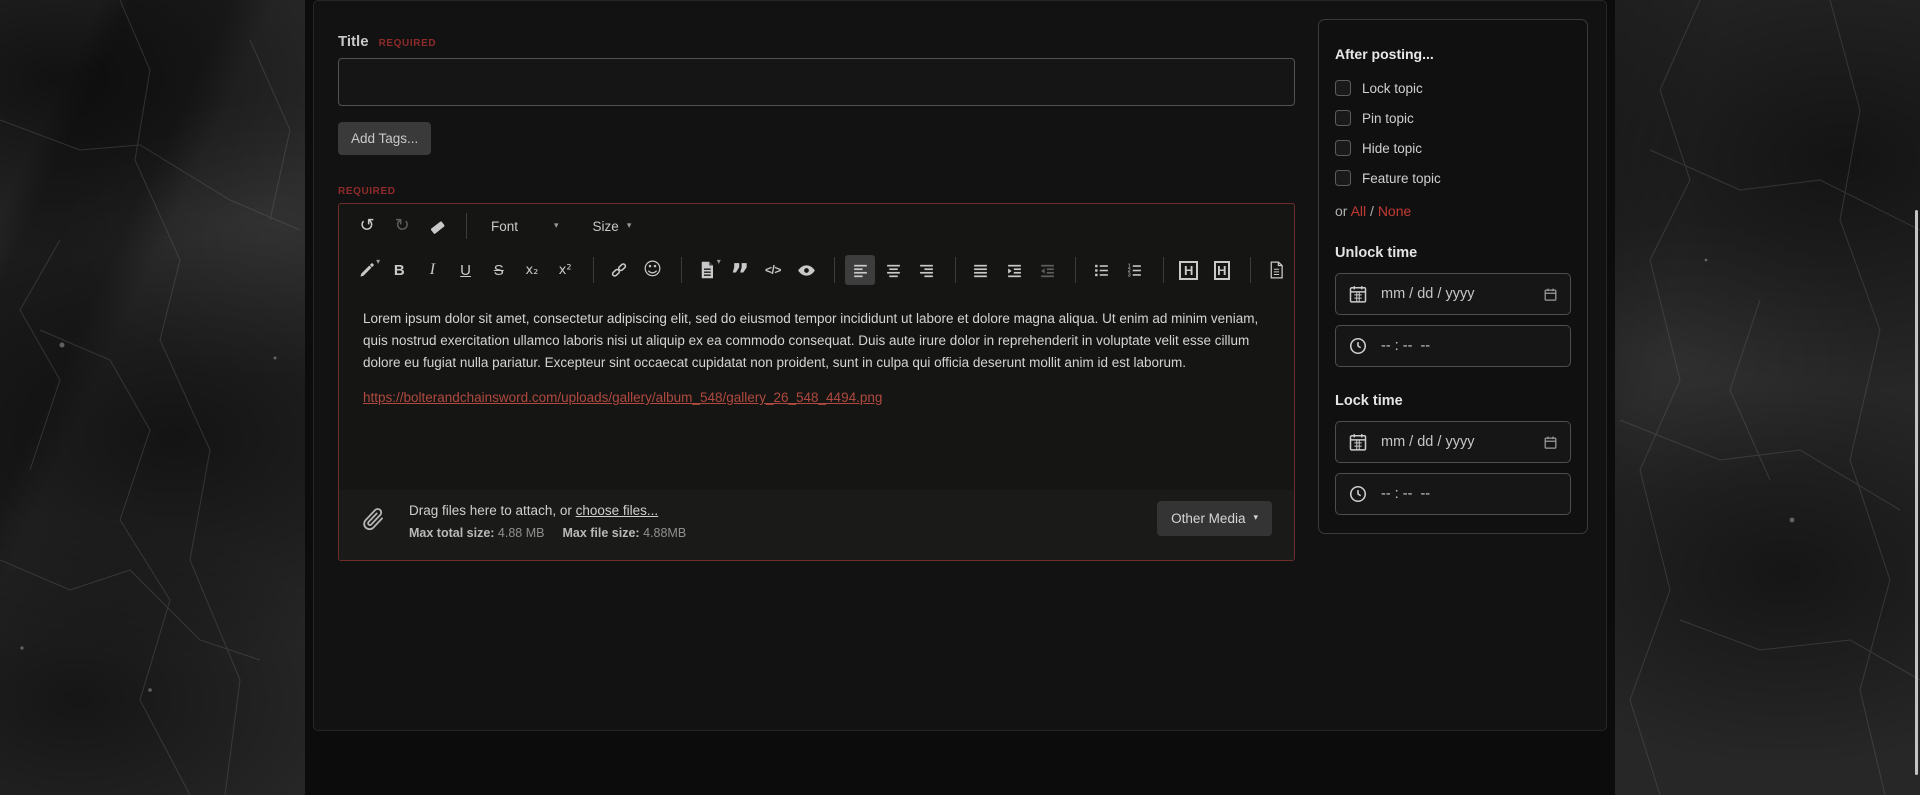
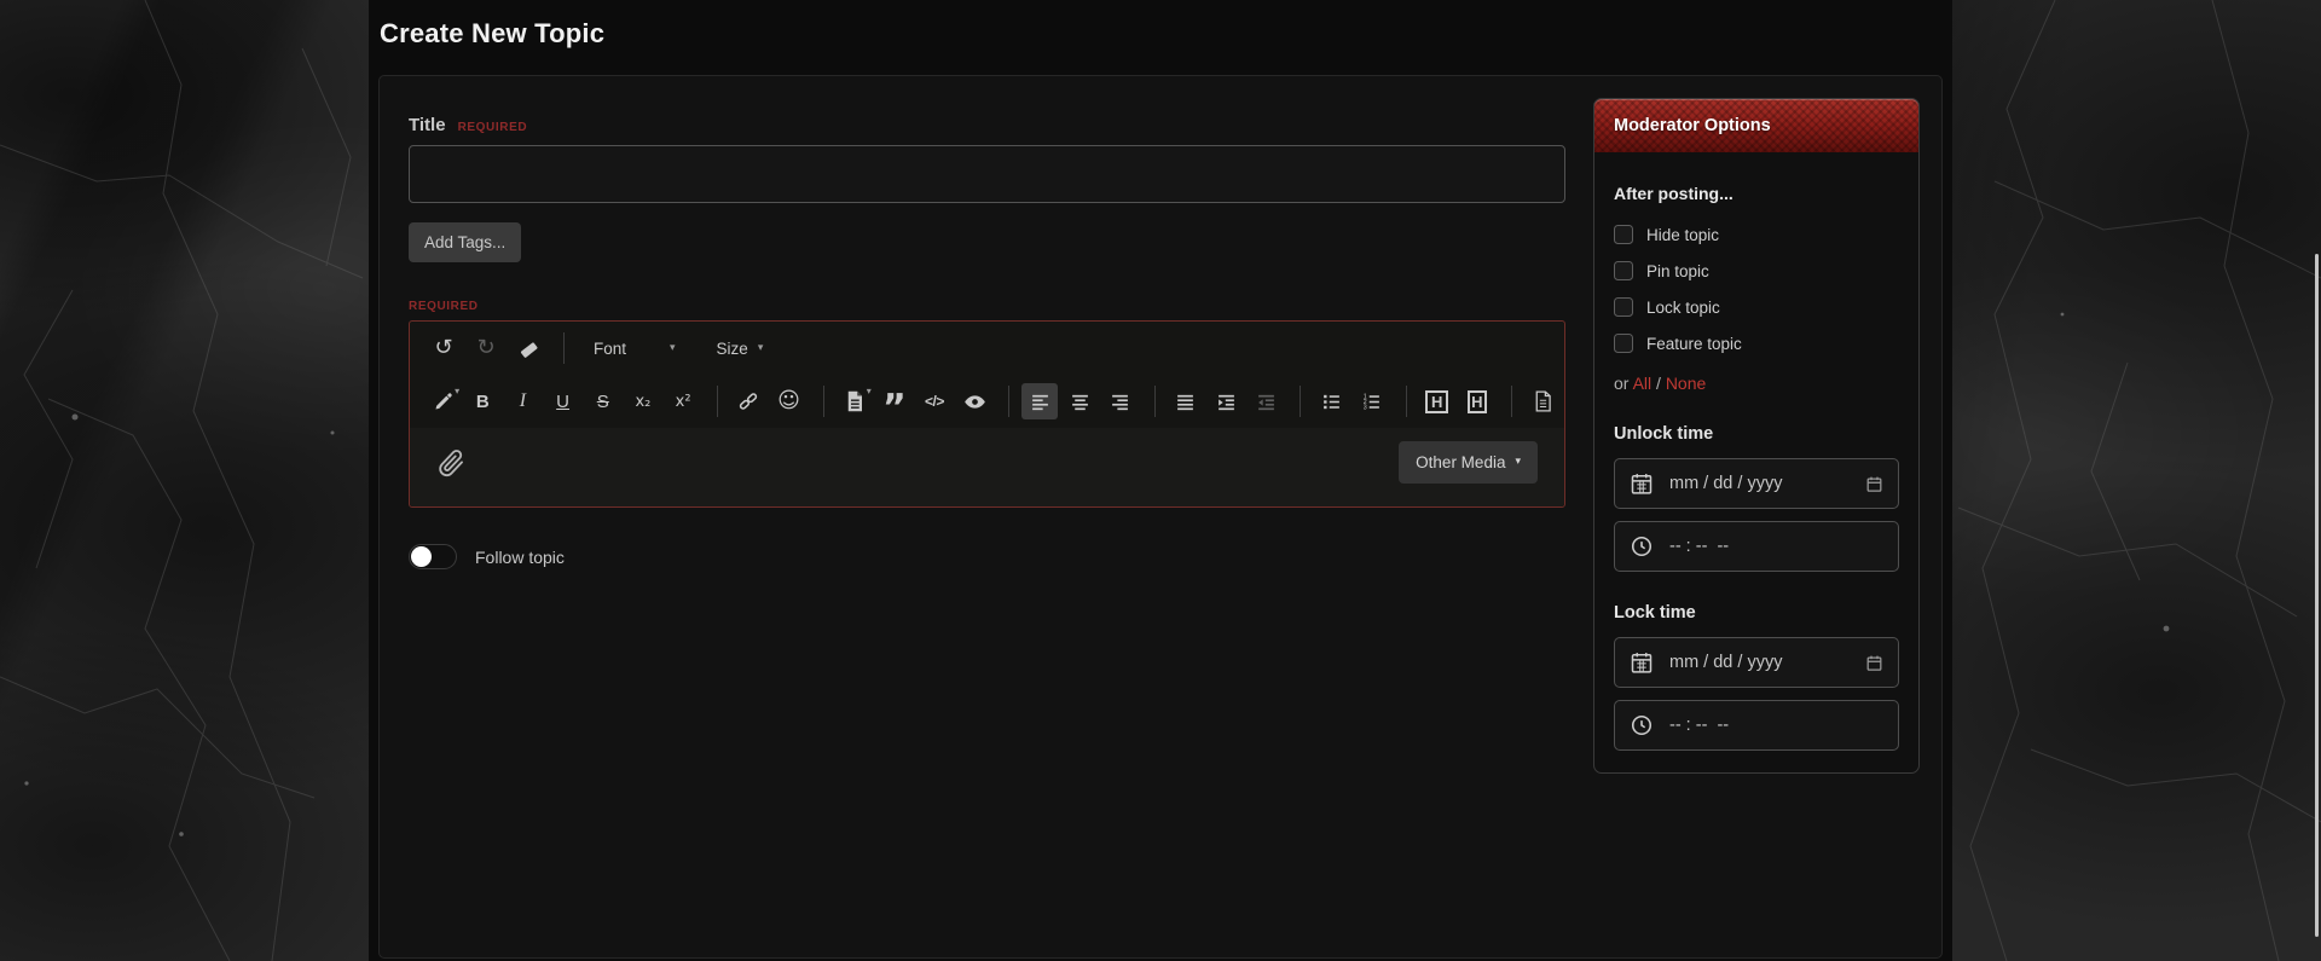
+ Create New Topic
  Title
  REQUIRED
  Add Tags...
  REQUIRED
  ↺
  ↻
  Font
  ▾
  Size
  ▾
  ▾
  B
  I
  U
  S
  x₂
  x²
  ☺
  ▾
  ”
  </>
  H
  H
- Lorem ipsum dolor sit amet, consectetur adipiscing elit, sed do eiusmod tempor incididunt ut labore et dolore magna aliqua. Ut enim ad minim veniam, quis nostrud exercitation ullamco laboris nisi ut aliquip ex ea commodo consequat. Duis aute irure dolor in reprehenderit in voluptate velit esse cillum dolore eu fugiat nulla pariatur. Excepteur sint occaecat cupidatat non proident, sunt in culpa qui officia deserunt mollit anim id est laborum.
- https://bolterandchainsword.com/uploads/gallery/album_548/gallery_26_548_4494.png
- Drag files here to attach, or choose files...
- Max total size: 4.88 MB
- Max file size: 4.88MB
  Other Media
  ▾
+ Follow topic
+ Moderator Options
  After posting...
- Lock topic
+ Hide topic
  Pin topic
- Hide topic
+ Lock topic
  Feature topic
  or All / None
  Unlock time
  mm / dd / yyyy
  -- : -- --
  Lock time
  mm / dd / yyyy
  -- : -- --
